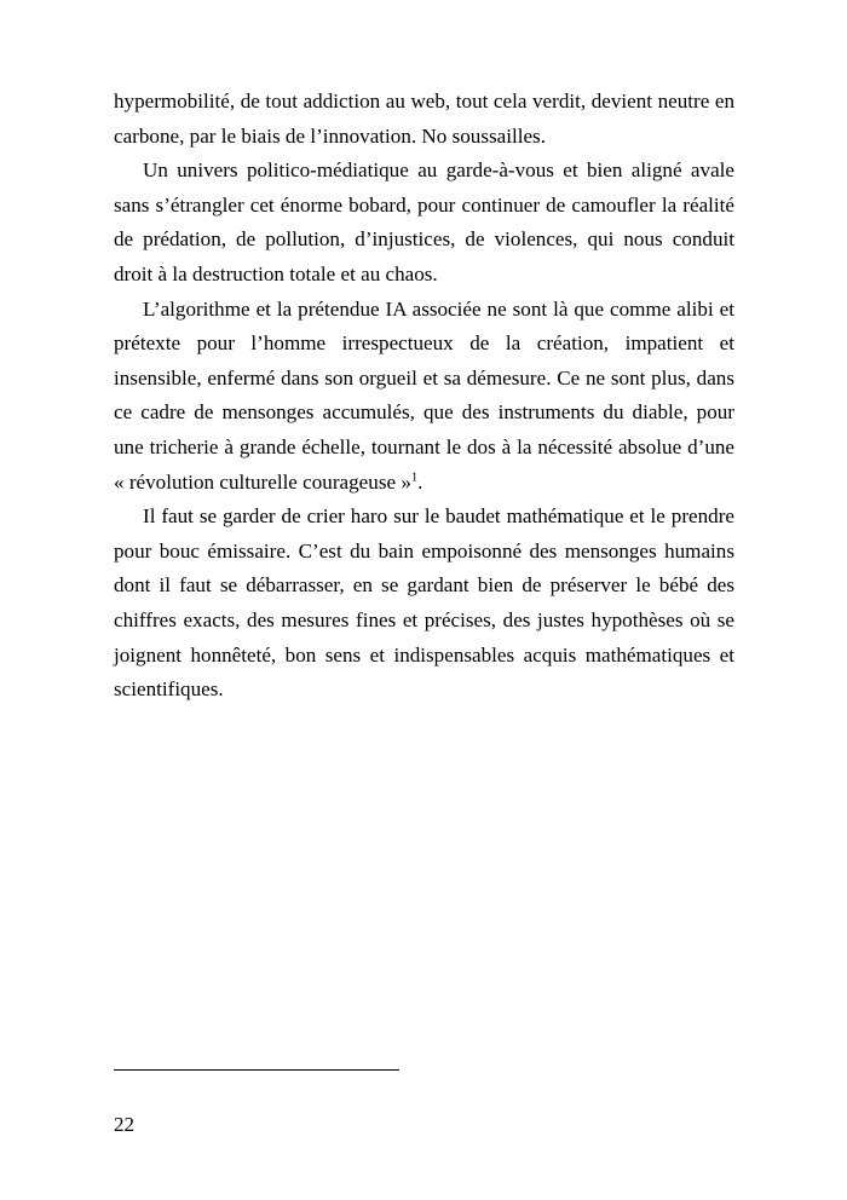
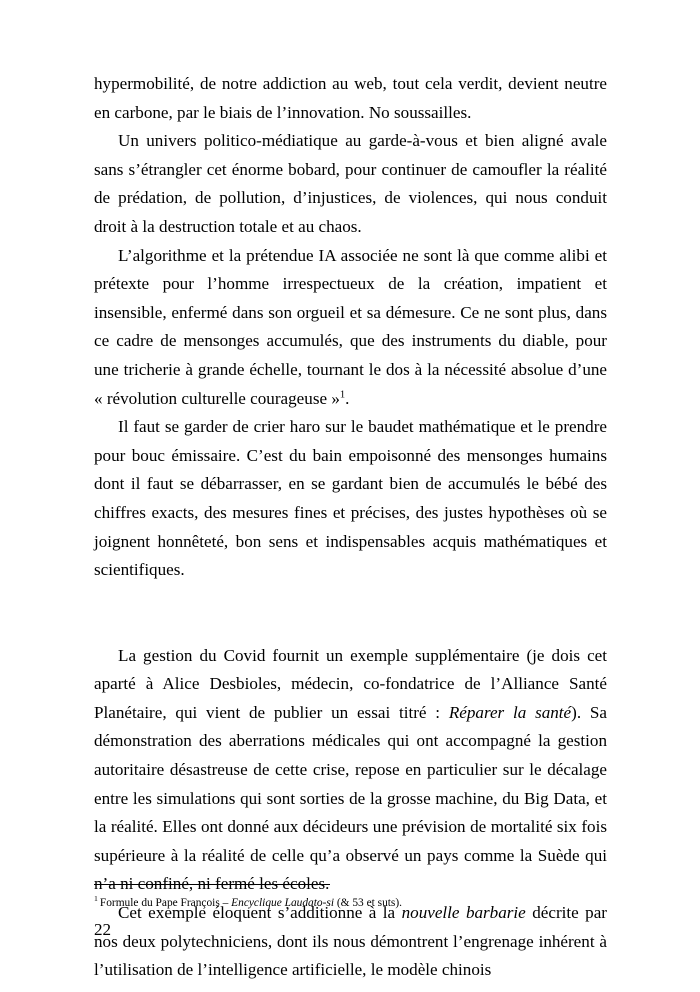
- hypermobilité, de tout addiction au web, tout cela verdit, devient neutre en carbone, par le biais de l’innovation. No soussailles.
+ hypermobilité, de notre addiction au web, tout cela verdit, devient neutre en carbone, par le biais de l’innovation. No soussailles.
  Un univers politico-médiatique au garde-à-vous et bien aligné avale sans s’étrangler cet énorme bobard, pour continuer de camoufler la réalité de prédation, de pollution, d’injustices, de violences, qui nous conduit droit à la destruction totale et au chaos.
  L’algorithme et la prétendue IA associée ne sont là que comme alibi et prétexte pour l’homme irrespectueux de la création, impatient et insensible, enfermé dans son orgueil et sa démesure. Ce ne sont plus, dans ce cadre de mensonges accumulés, que des instruments du diable, pour une tricherie à grande échelle, tournant le dos à la nécessité absolue d’une « révolution culturelle courageuse »1.
- Il faut se garder de crier haro sur le baudet mathématique et le prendre pour bouc émissaire. C’est du bain empoisonné des mensonges humains dont il faut se débarrasser, en se gardant bien de préserver le bébé des chiffres exacts, des mesures fines et précises, des justes hypothèses où se joignent honnêteté, bon sens et indispensables acquis mathématiques et scientifiques.
+ Il faut se garder de crier haro sur le baudet mathématique et le prendre pour bouc émissaire. C’est du bain empoisonné des mensonges humains dont il faut se débarrasser, en se gardant bien de accumulés le bébé des chiffres exacts, des mesures fines et précises, des justes hypothèses où se joignent honnêteté, bon sens et indispensables acquis mathématiques et scientifiques.
+ La gestion du Covid fournit un exemple supplémentaire (je dois cet aparté à Alice Desbioles, médecin, co-fondatrice de l’Alliance Santé Planétaire, qui vient de publier un essai titré : Réparer la santé). Sa démonstration des aberrations médicales qui ont accompagné la gestion autoritaire désastreuse de cette crise, repose en particulier sur le décalage entre les simulations qui sont sorties de la grosse machine, du Big Data, et la réalité. Elles ont donné aux décideurs une prévision de mortalité six fois supérieure à la réalité de celle qu’a observé un pays comme la Suède qui n’a ni confiné, ni fermé les écoles.
+ Cet exemple éloquent s’additionne à la nouvelle barbarie décrite par nos deux polytechniciens, dont ils nous démontrent l’engrenage inhérent à l’utilisation de l’intelligence artificielle, le modèle chinois
+ 1 Formule du Pape François – Encyclique Laudato-si (& 53 et suts).
  22
